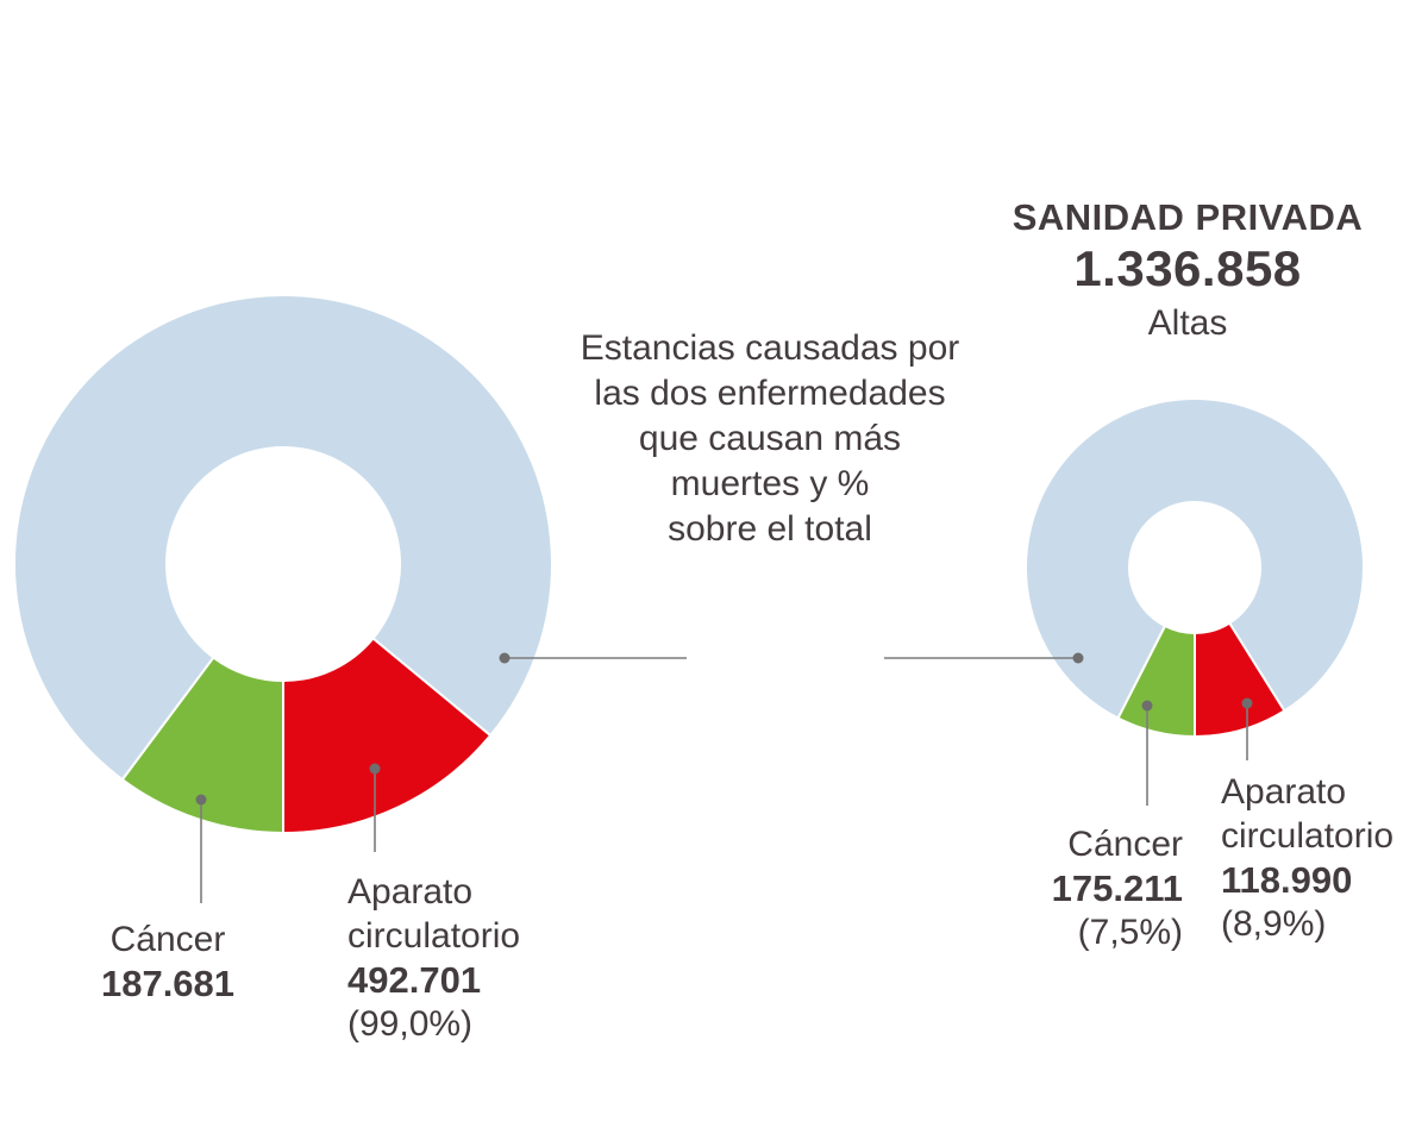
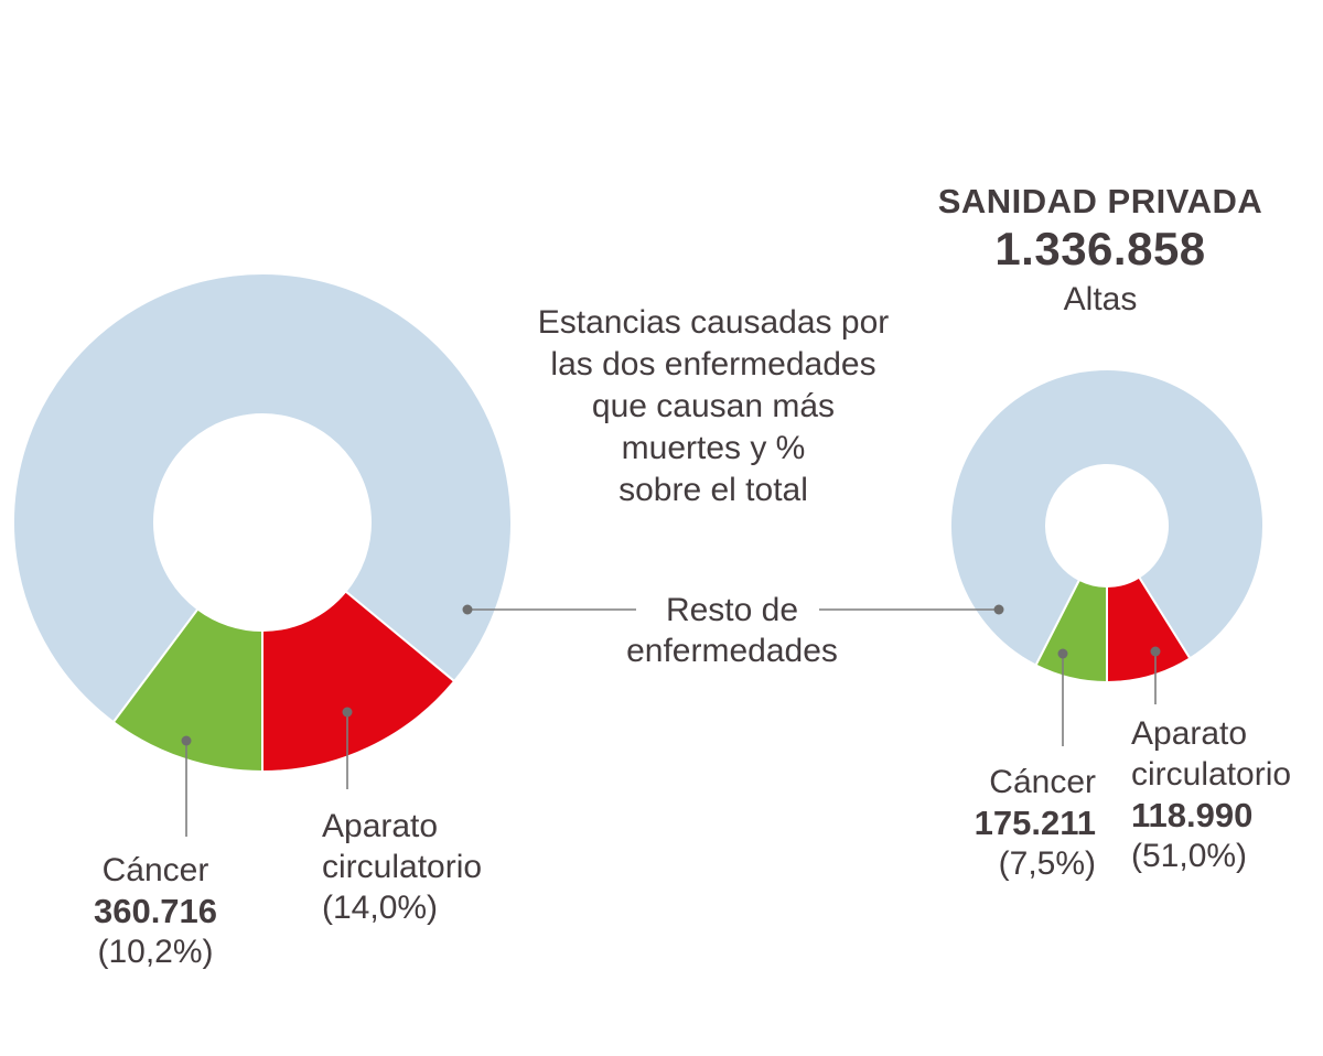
  SANIDAD PRIVADA
  1.336.858
  Altas
  Estancias causadas por
  las dos enfermedades
  que causan más
  muertes y %
  sobre el total
+ Resto de
+ enfermedades
  Cáncer
- 187.681
+ 360.716
+ (10,2%)
  Aparato
  circulatorio
- 492.701
- (99,0%)
+ (14,0%)
  Cáncer
  175.211
  (7,5%)
  Aparato
  circulatorio
  118.990
- (8,9%)
+ (51,0%)
